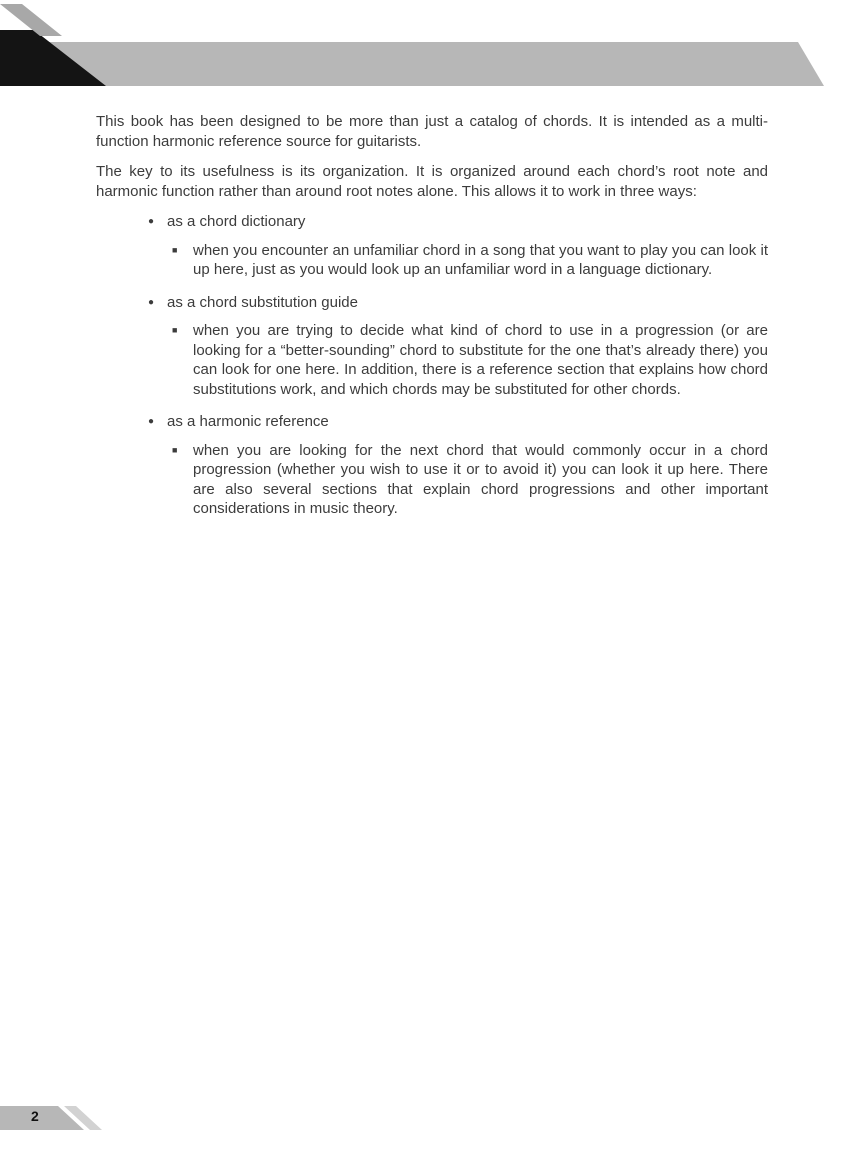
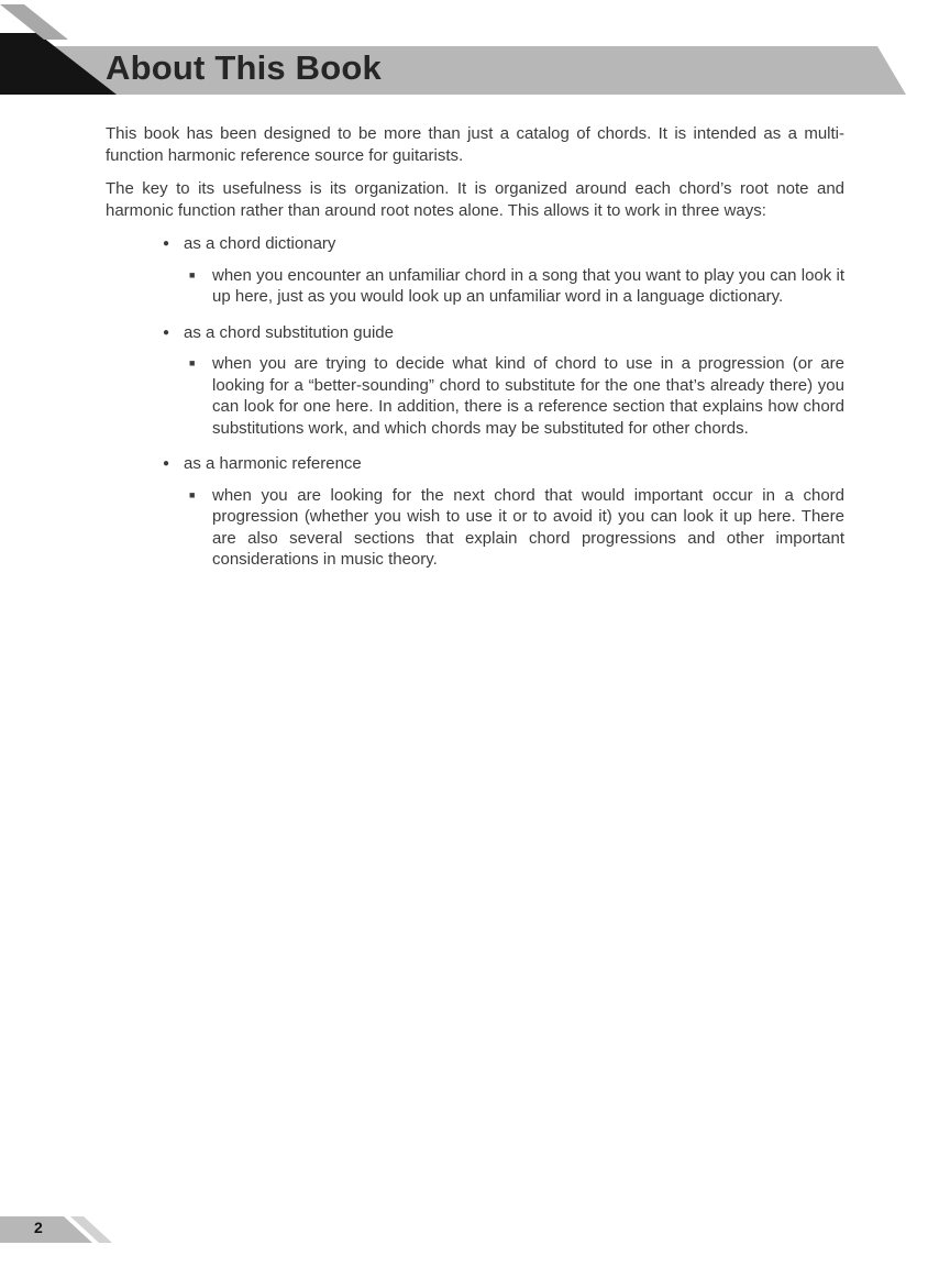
+ About This Book
  This book has been designed to be more than just a catalog of chords. It is intended as a multi-function harmonic reference source for guitarists.
  The key to its usefulness is its organization. It is organized around each chord’s root note and harmonic function rather than around root notes alone. This allows it to work in three ways:
  ●
  as a chord dictionary
  ■
  when you encounter an unfamiliar chord in a song that you want to play you can look it up here, just as you would look up an unfamiliar word in a language dictionary.
  ●
  as a chord substitution guide
  ■
  when you are trying to decide what kind of chord to use in a progression (or are looking for a “better-sounding” chord to substitute for the one that’s already there) you can look for one here. In addition, there is a reference section that explains how chord substitutions work, and which chords may be substituted for other chords.
  ●
  as a harmonic reference
  ■
- when you are looking for the next chord that would commonly occur in a chord progression (whether you wish to use it or to avoid it) you can look it up here. There are also several sections that explain chord progressions and other important considerations in music theory.
+ when you are looking for the next chord that would important occur in a chord progression (whether you wish to use it or to avoid it) you can look it up here. There are also several sections that explain chord progressions and other important considerations in music theory.
  2
